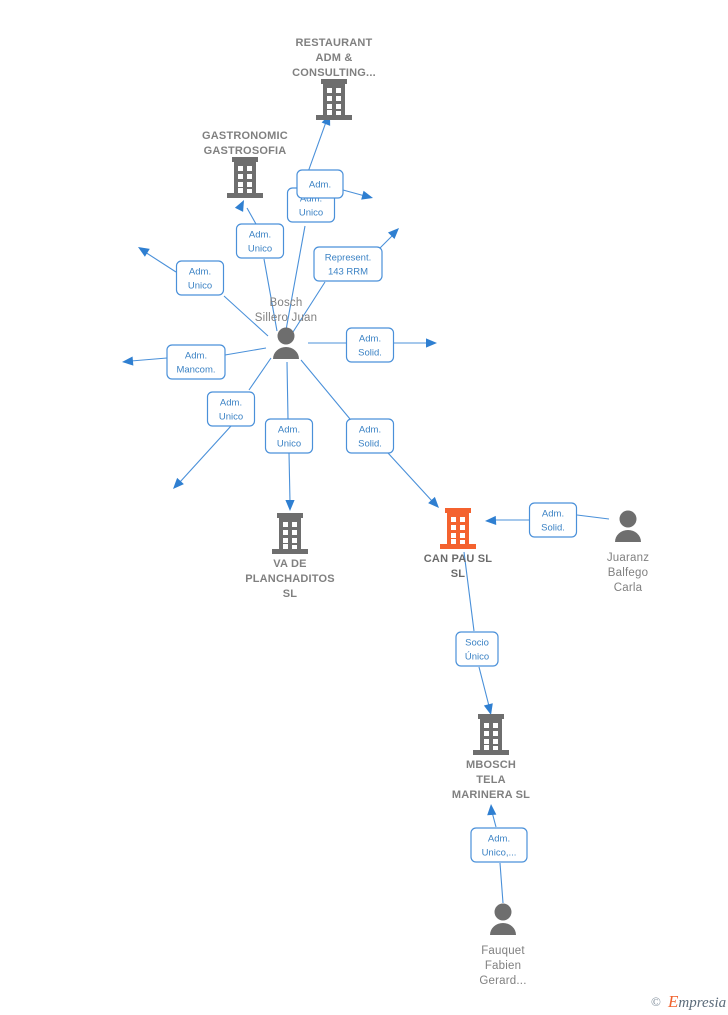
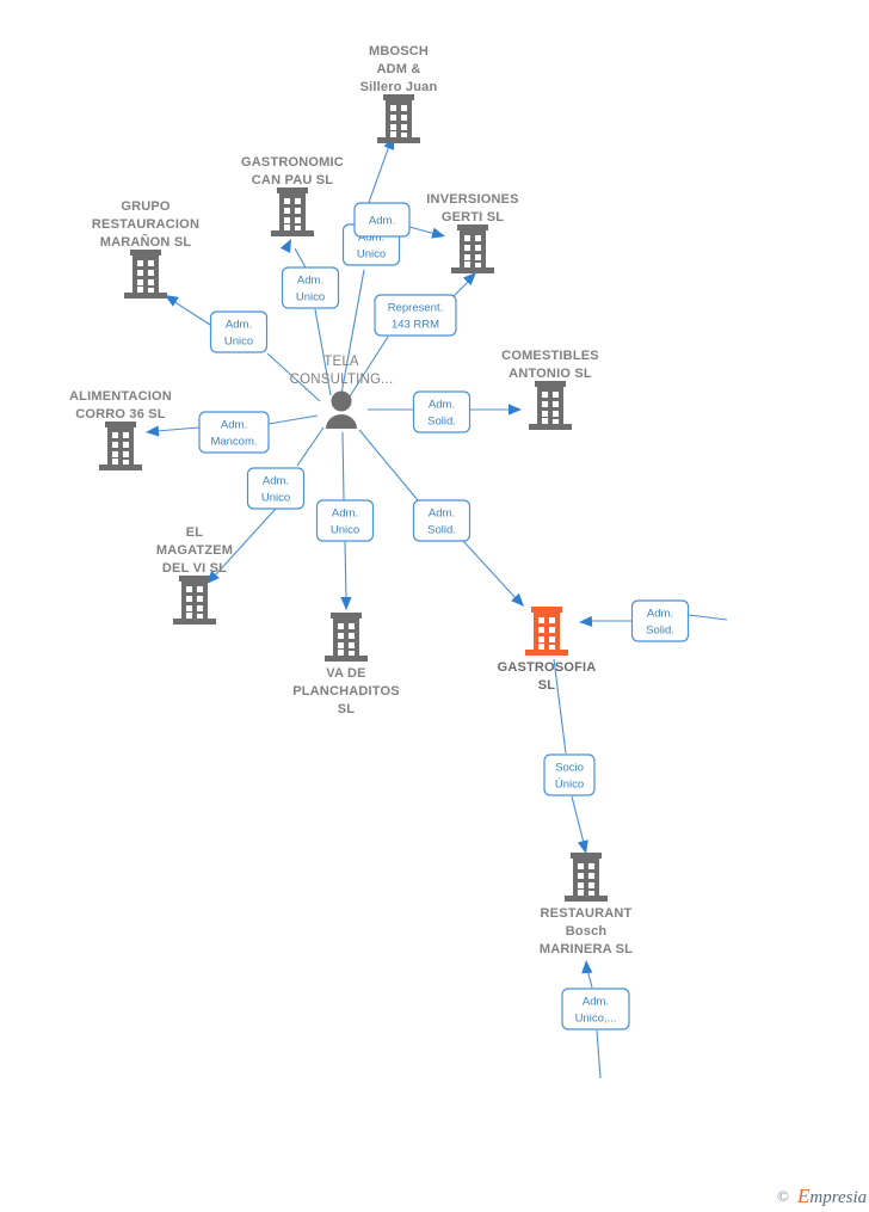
- RESTAURANT
+ MBOSCH
  ADM &
- CONSULTING...
+ Sillero Juan
  GASTRONOMIC
- GASTROSOFIA
+ CAN PAU SL
+ INVERSIONES
+ GERTI SL
+ GRUPO
+ RESTAURACION
+ MARAÑON SL
+ COMESTIBLES
+ ANTONIO SL
+ ALIMENTACION
+ CORRO 36 SL
+ EL
+ MAGATZEM
+ DEL VI SL
- Bosch
+ TELA
- Sillero Juan
+ CONSULTING...
  VA DE
  PLANCHADITOS
  SL
- CAN PAU SL
+ GASTROSOFIA
  SL
- Juaranz
- Balfego
- Carla
- MBOSCH
+ RESTAURANT
- TELA
+ Bosch
  MARINERA SL
- Fauquet
- Fabien
- Gerard...
  Adm.
  Unico
  Adm.
  Adm.
  Unico
  Represent.
  143 RRM
  Adm.
  Unico
  Adm.
  Mancom.
  Adm.
  Unico
  Adm.
  Unico
  Adm.
  Solid.
  Adm.
  Solid.
  Adm.
  Solid.
  Socio
  Único
  Adm.
  Unico,...
  ©
  Empresia
